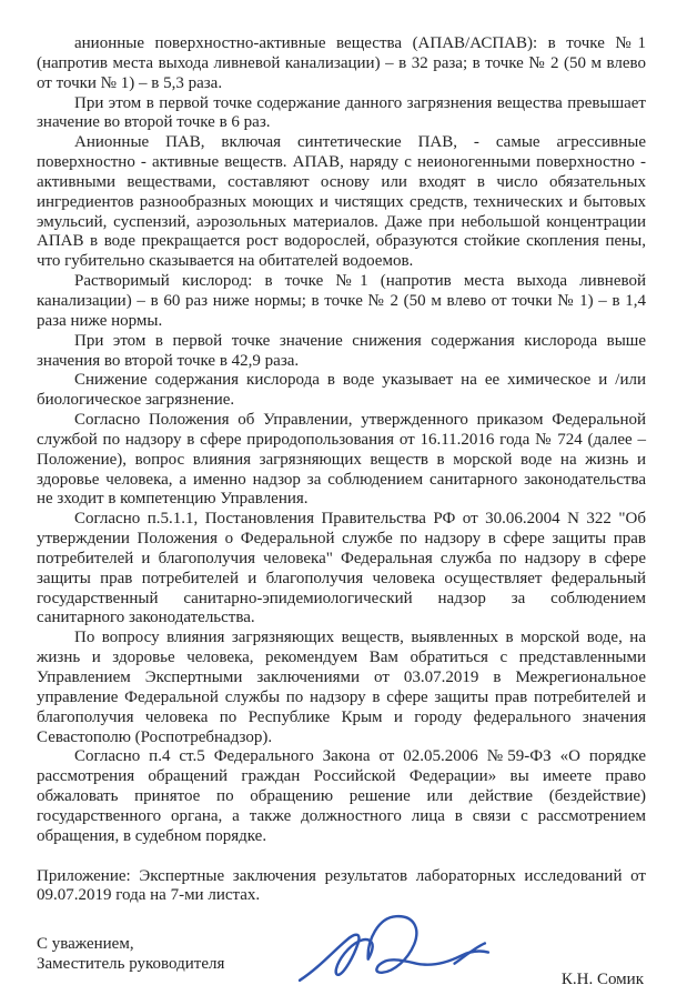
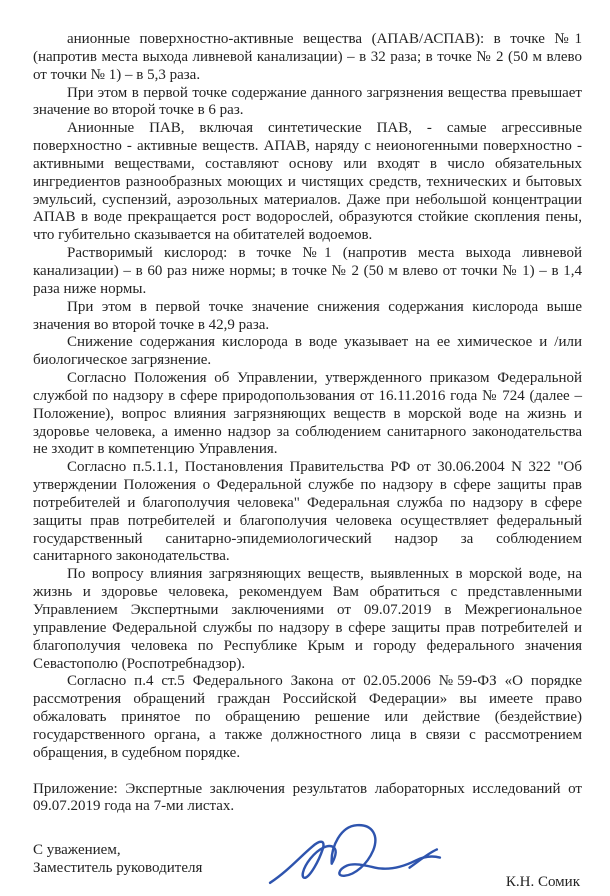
  анионные поверхностно-активные вещества (АПАВ/АСПАВ): в точке №1 (напротив места выхода ливневой канализации) – в 32 раза; в точке № 2 (50 м влево от точки № 1) – в 5,3 раза.
  При этом в первой точке содержание данного загрязнения вещества превышает значение во второй точке в 6 раз.
  Анионные ПАВ, включая синтетические ПАВ, - самые агрессивные поверхностно - активные веществ. АПАВ, наряду с неионогенными поверхностно - активными веществами, составляют основу или входят в число обязательных ингредиентов разнообразных моющих и чистящих средств, технических и бытовых эмульсий, суспензий, аэрозольных материалов. Даже при небольшой концентрации АПАВ в воде прекращается рост водорослей, образуются стойкие скопления пены, что губительно сказывается на обитателей водоемов.
  Растворимый кислород: в точке №1 (напротив места выхода ливневой канализации) – в 60 раз ниже нормы; в точке № 2 (50 м влево от точки № 1) – в 1,4 раза ниже нормы.
  При этом в первой точке значение снижения содержания кислорода выше значения во второй точке в 42,9 раза.
  Снижение содержания кислорода в воде указывает на ее химическое и /или биологическое загрязнение.
  Согласно Положения об Управлении, утвержденного приказом Федеральной службой по надзору в сфере природопользования от 16.11.2016 года № 724 (далее – Положение), вопрос влияния загрязняющих веществ в морской воде на жизнь и здоровье человека, а именно надзор за соблюдением санитарного законодательства не зходит в компетенцию Управления.
  Согласно п.5.1.1, Постановления Правительства РФ от 30.06.2004 N 322 "Об утверждении Положения о Федеральной службе по надзору в сфере защиты прав потребителей и благополучия человека" Федеральная служба по надзору в сфере защиты прав потребителей и благополучия человека осуществляет федеральный государственный санитарно-эпидемиологический надзор за соблюдением санитарного законодательства.
- По вопросу влияния загрязняющих веществ, выявленных в морской воде, на жизнь и здоровье человека, рекомендуем Вам обратиться с представленными Управлением Экспертными заключениями от 03.07.2019 в Межрегиональное управление Федеральной службы по надзору в сфере защиты прав потребителей и благополучия человека по Республике Крым и городу федерального значения Севастополю (Роспотребнадзор).
+ По вопросу влияния загрязняющих веществ, выявленных в морской воде, на жизнь и здоровье человека, рекомендуем Вам обратиться с представленными Управлением Экспертными заключениями от 09.07.2019 в Межрегиональное управление Федеральной службы по надзору в сфере защиты прав потребителей и благополучия человека по Республике Крым и городу федерального значения Севастополю (Роспотребнадзор).
  Согласно п.4 ст.5 Федерального Закона от 02.05.2006 №59-ФЗ «О порядке рассмотрения обращений граждан Российской Федерации» вы имеете право обжаловать принятое по обращению решение или действие (бездействие) государственного органа, а также должностного лица в связи с рассмотрением обращения, в судебном порядке.
  Приложение: Экспертные заключения результатов лабораторных исследований от 09.07.2019 года на 7-ми листах.
  С уважением,
  Заместитель руководителя
  К.Н. Сомик
